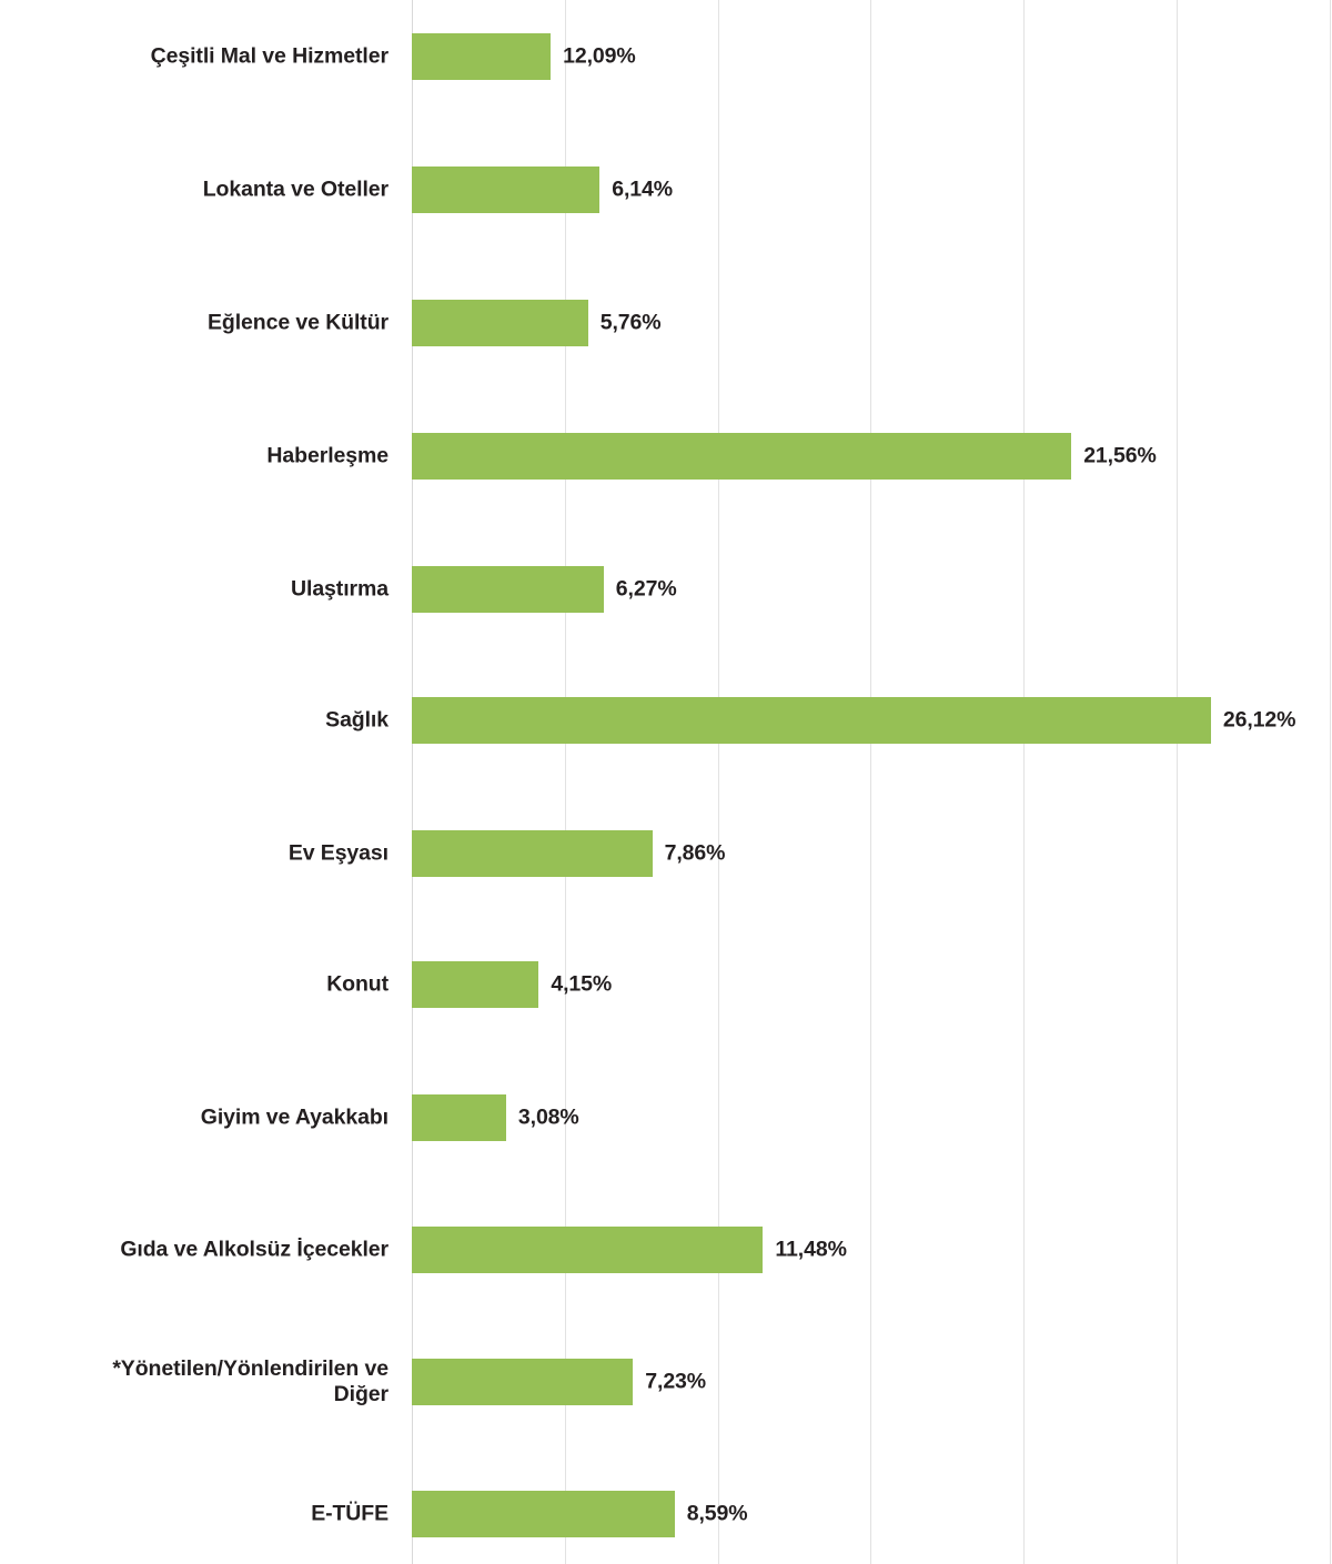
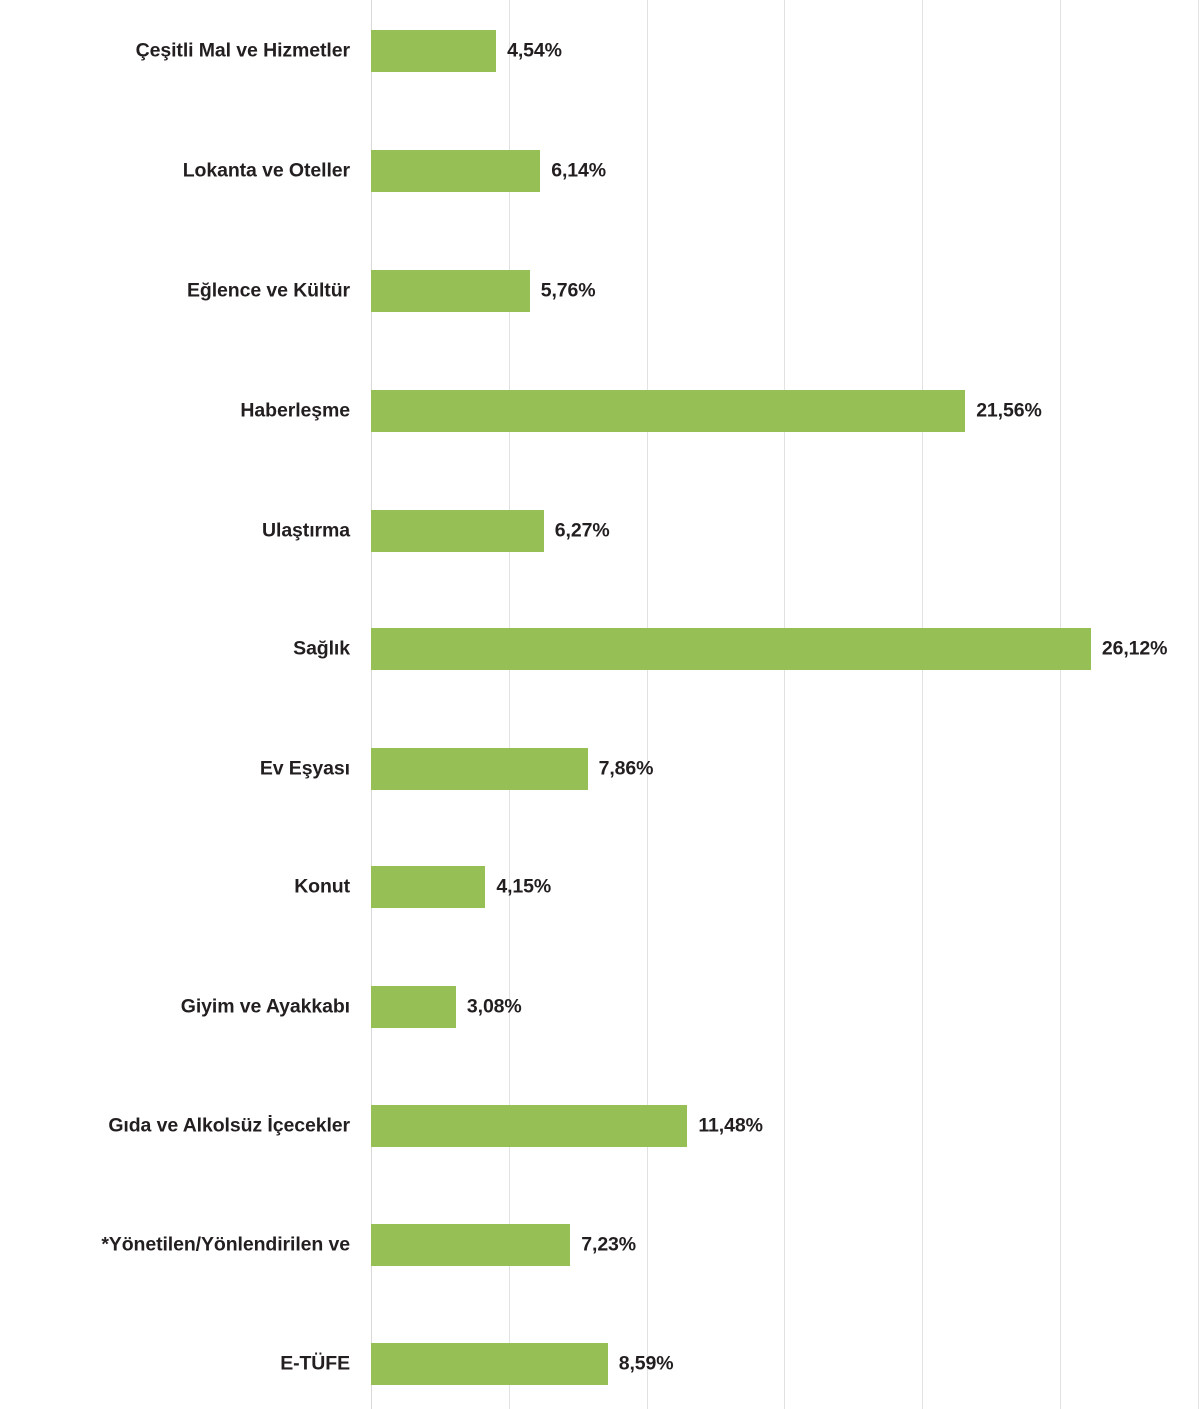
  Çeşitli Mal ve Hizmetler
- 12,09%
+ 4,54%
  Lokanta ve Oteller
  6,14%
  Eğlence ve Kültür
  5,76%
  Haberleşme
  21,56%
  Ulaştırma
  6,27%
  Sağlık
  26,12%
  Ev Eşyası
  7,86%
  Konut
  4,15%
  Giyim ve Ayakkabı
  3,08%
  Gıda ve Alkolsüz İçecekler
  11,48%
  *Yönetilen/Yönlendirilen ve
- Diğer
  7,23%
  E-TÜFE
  8,59%
